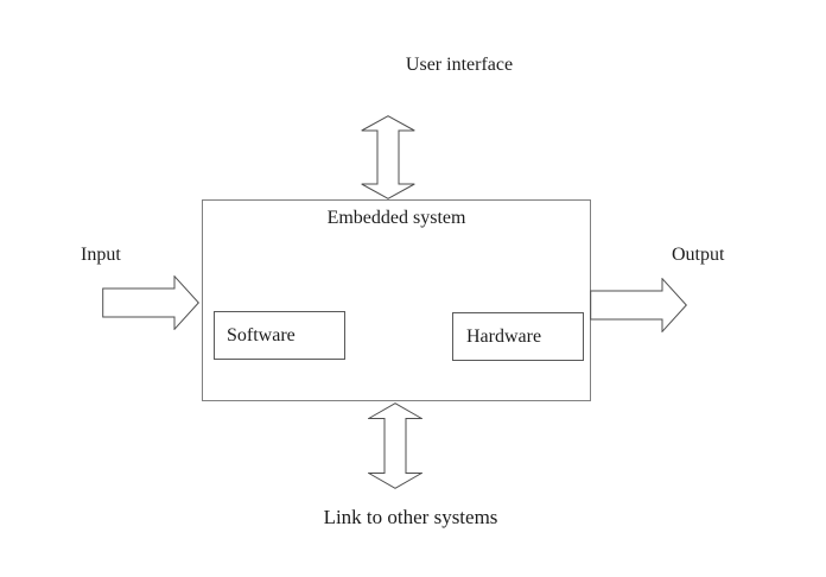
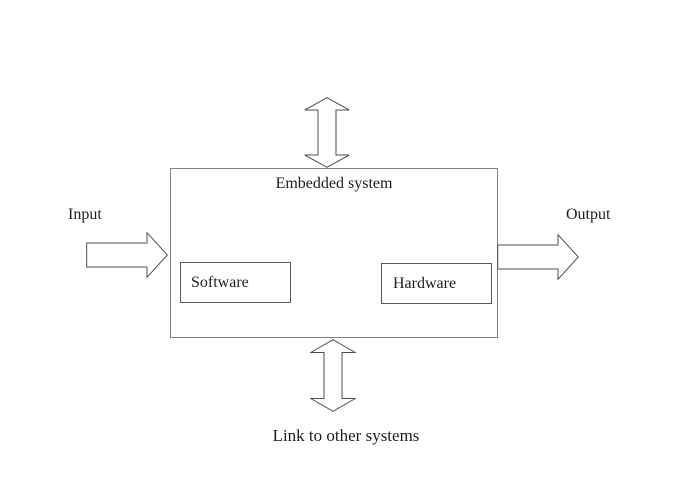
- User interface
  Input
  Embedded system
  Software
  Hardware
  Output
  Link to other systems
